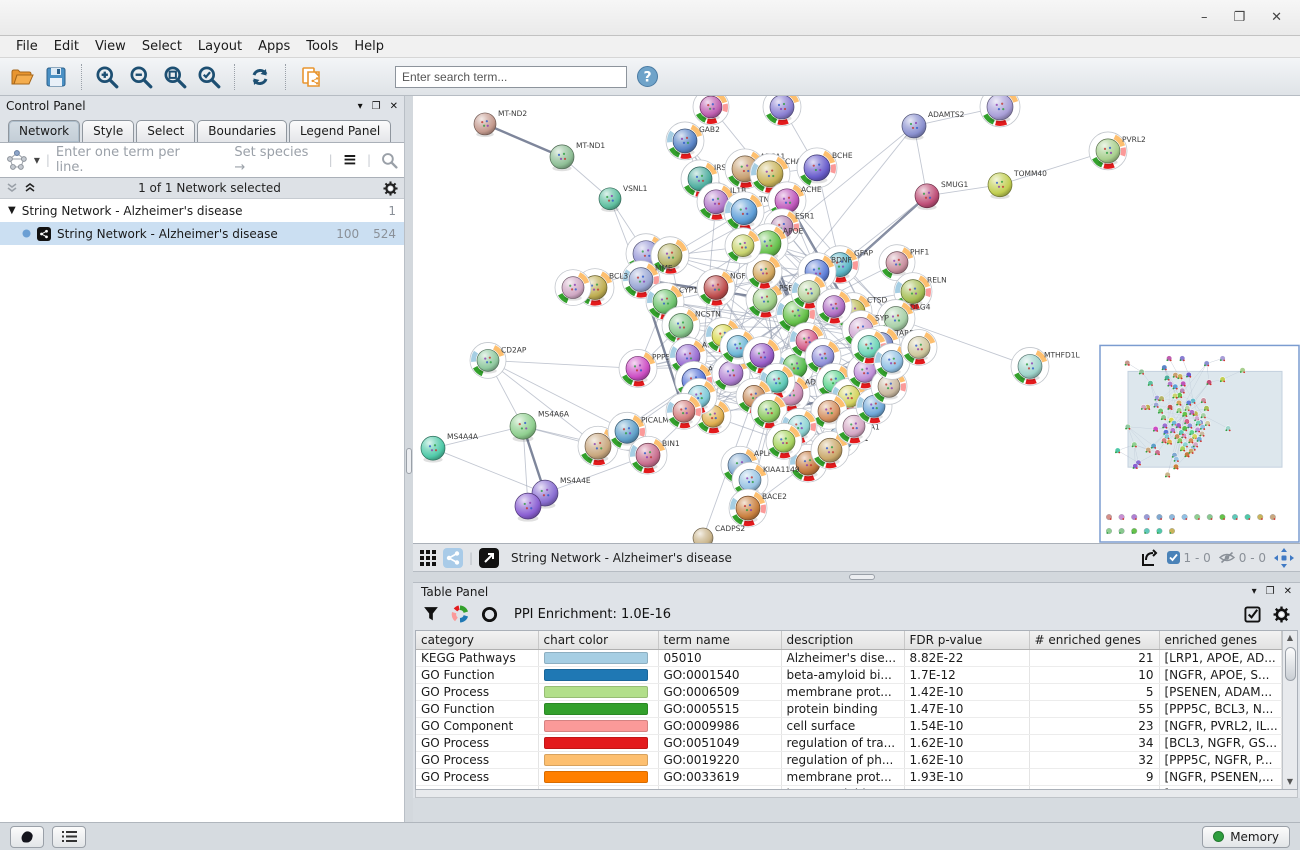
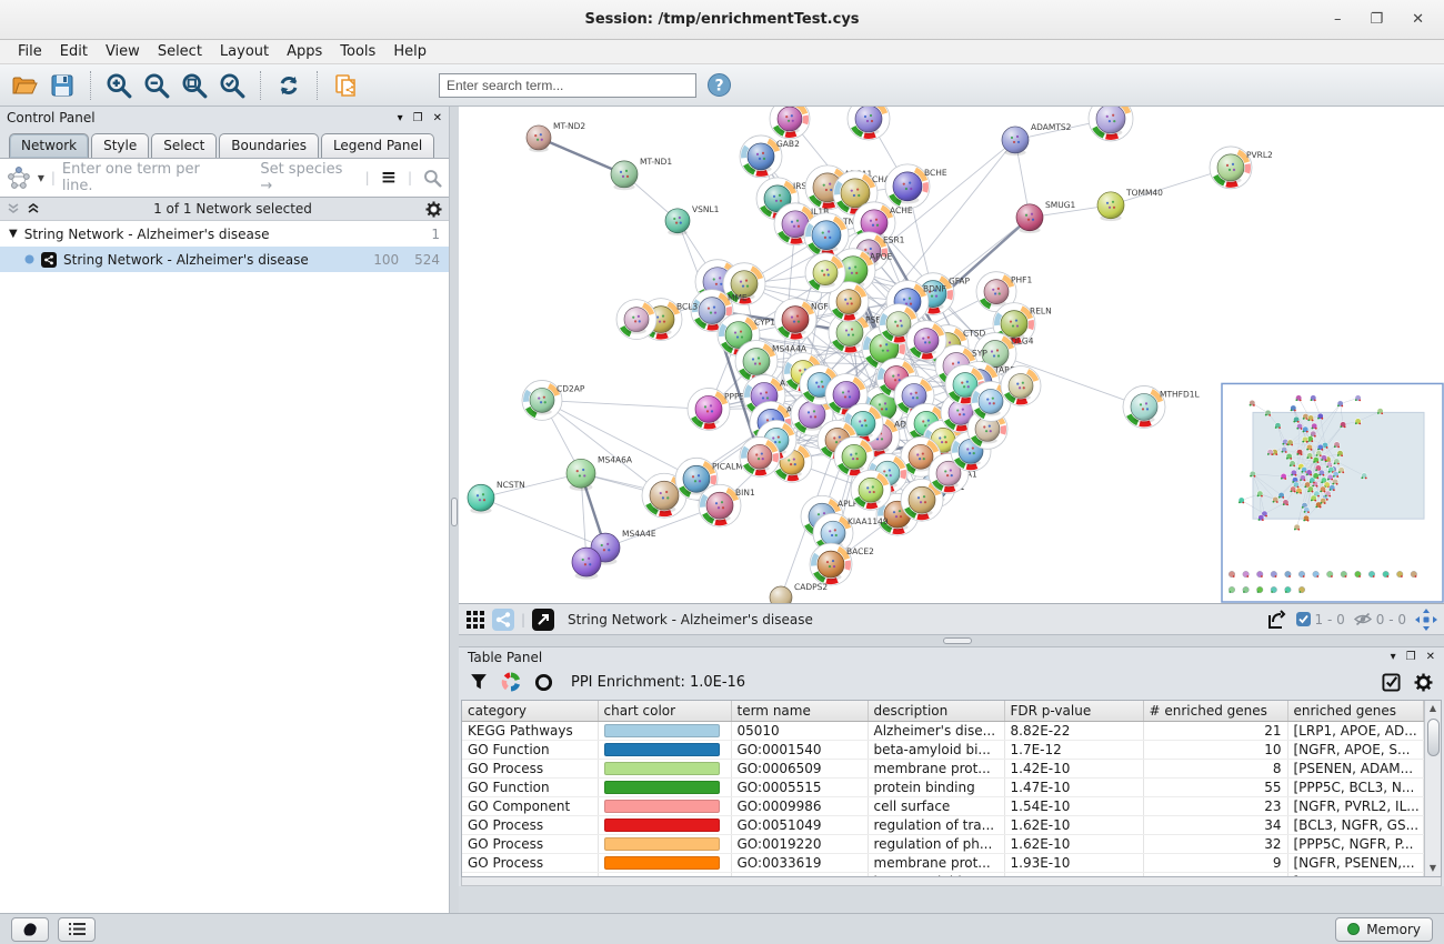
+ Session: /tmp/enrichmentTest.cys
  –
  ❐
  ✕
  File
  Edit
  View
  Select
  Layout
  Apps
  Tools
  Help
  Enter search term...
  ?
  Control Panel
  ▾
  ❐
  ✕
  Network
  Style
  Select
  Boundaries
  Legend Panel
  ▾
  |
  Enter one term per line.
  Set species →
  |
  ≡
  |
  1 of 1 Network selected
  ▼
  String Network - Alzheimer's disease
  1
  String Network - Alzheimer's disease
  100
  524
  MT-ND2
  MT-ND1
  VSNL1
  GAB2
  ADAMTS2
  PVRL2
  TOMM40
  SMUG1
  PHF1
  RELN
  IRS
  BCHE
  IL1B
  ACHE
  ESR1
  APOE
  MME
  BCL3
  GFAP
  BDNF
  CTSD
  DLG4
  SYP
  MTHFD1L
- NCSTN
+ MS4A4A
  PPP5
  APLP
  KIAA1149
  BACE2
  CADPS2
  CD2AP
  MS4A6A
- MS4A4A
+ NCSTN
  MS4A4E
  PICALM
  BIN1
  NGF
  String Network - Alzheimer's disease
  1 - 0
  0 - 0
  Table Panel
  ▾
  ❐
  ✕
  PPI Enrichment: 1.0E-16
  category	chart color	term name	description	FDR p-value	# enriched genes	enriched genes
  KEGG Pathways		05010	Alzheimer's dise...	8.82E-22	21	[LRP1, APOE, AD...
  GO Function		GO:0001540	beta-amyloid bi...	1.7E-12	10	[NGFR, APOE, S...
- GO Process		GO:0006509	membrane prot...	1.42E-10	5	[PSENEN, ADAM...
+ GO Process		GO:0006509	membrane prot...	1.42E-10	8	[PSENEN, ADAM...
  GO Function		GO:0005515	protein binding	1.47E-10	55	[PPP5C, BCL3, N...
  GO Component		GO:0009986	cell surface	1.54E-10	23	[NGFR, PVRL2, IL...
  GO Process		GO:0051049	regulation of tra...	1.62E-10	34	[BCL3, NGFR, GS...
  GO Process		GO:0019220	regulation of ph...	1.62E-10	32	[PPP5C, NGFR, P...
  GO Process		GO:0033619	membrane prot...	1.93E-10	9	[NGFR, PSENEN,...
  ▲
  ▼
  Memory
